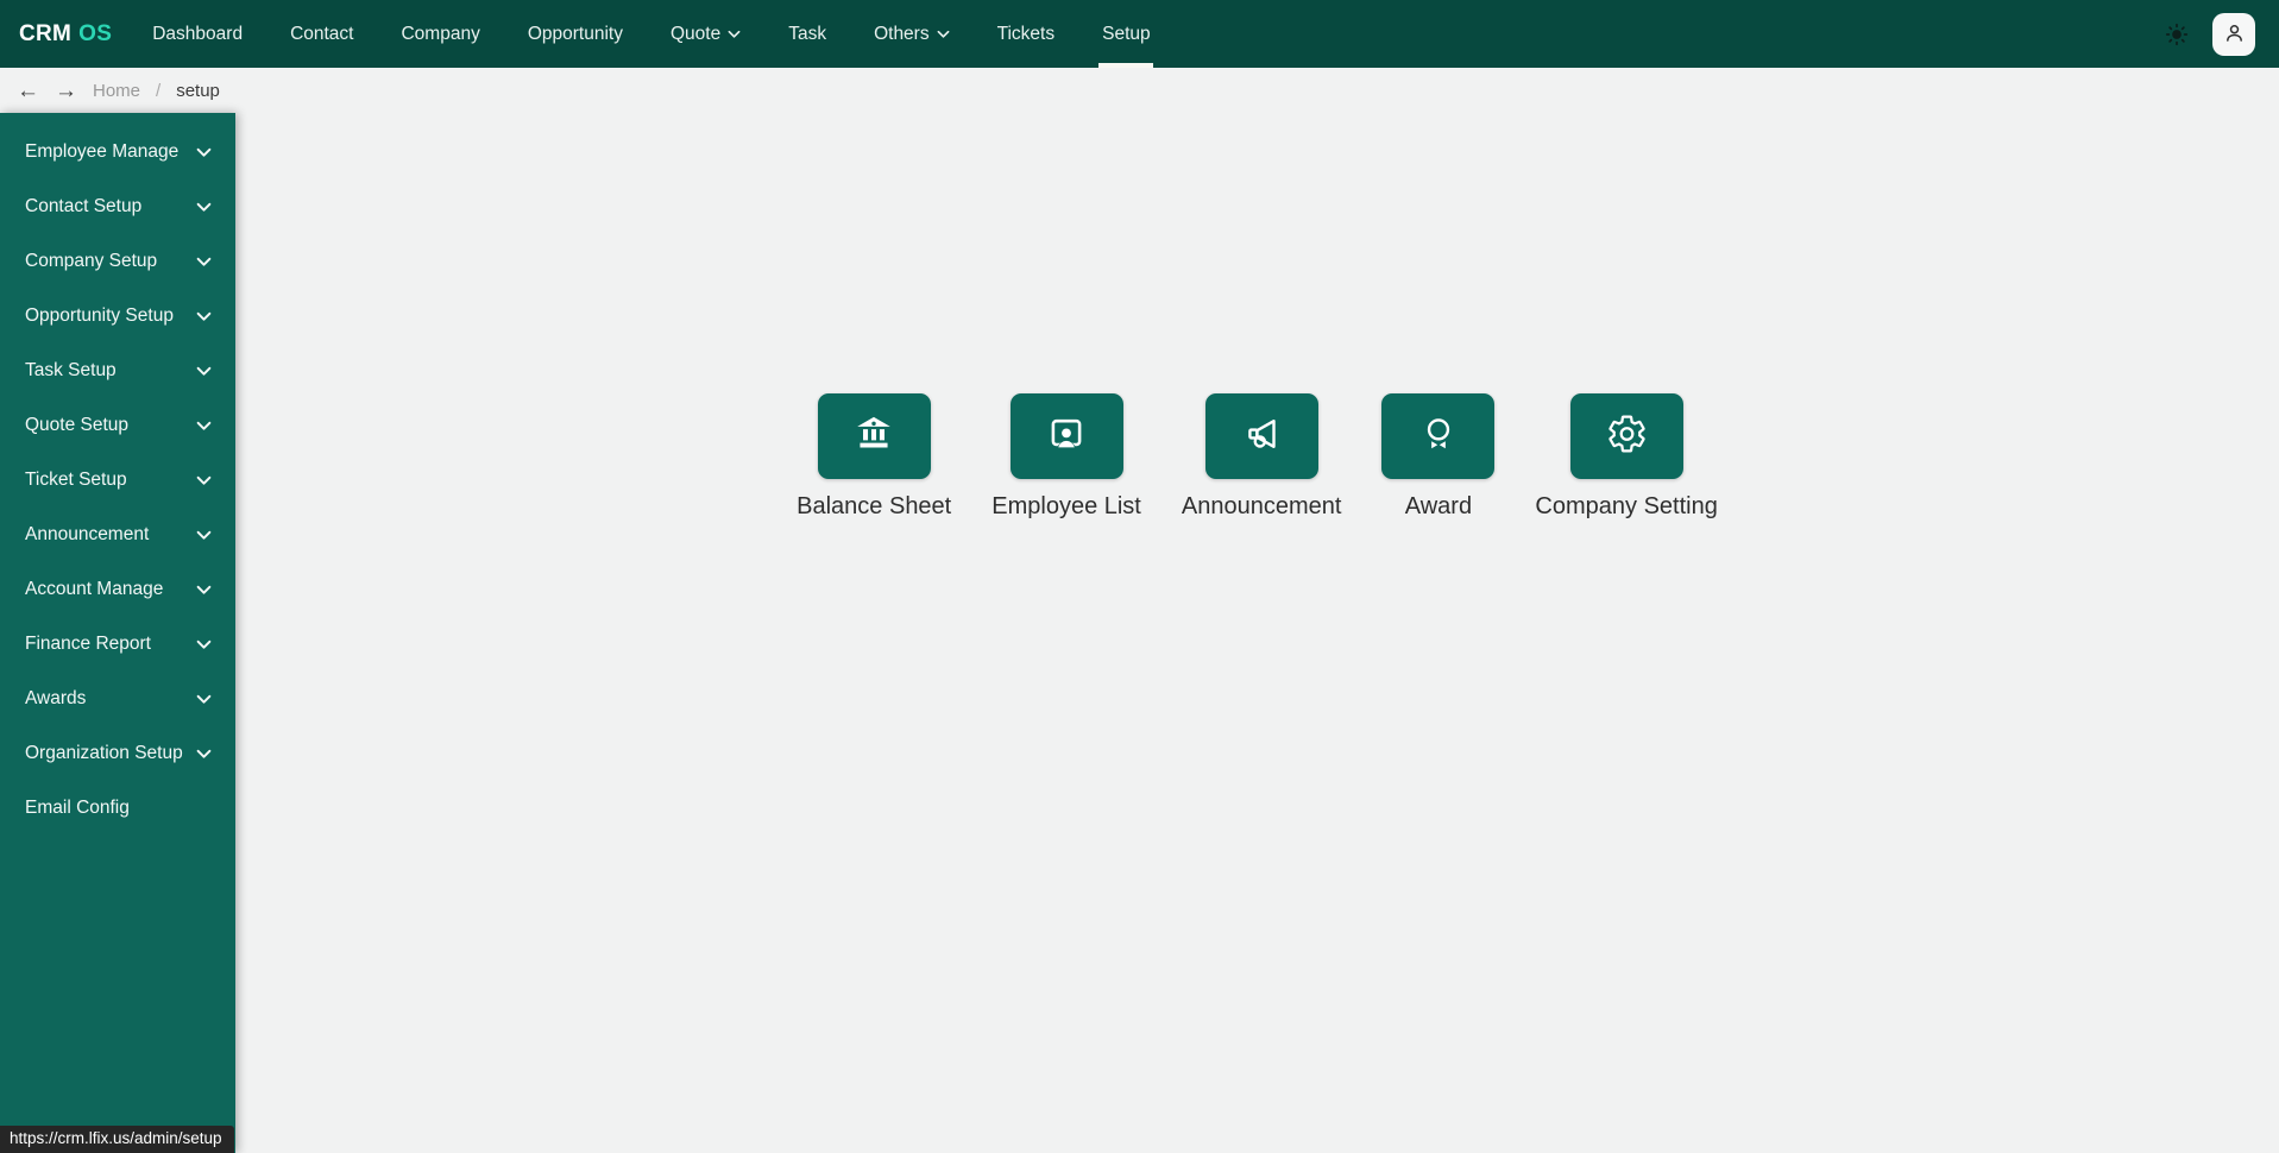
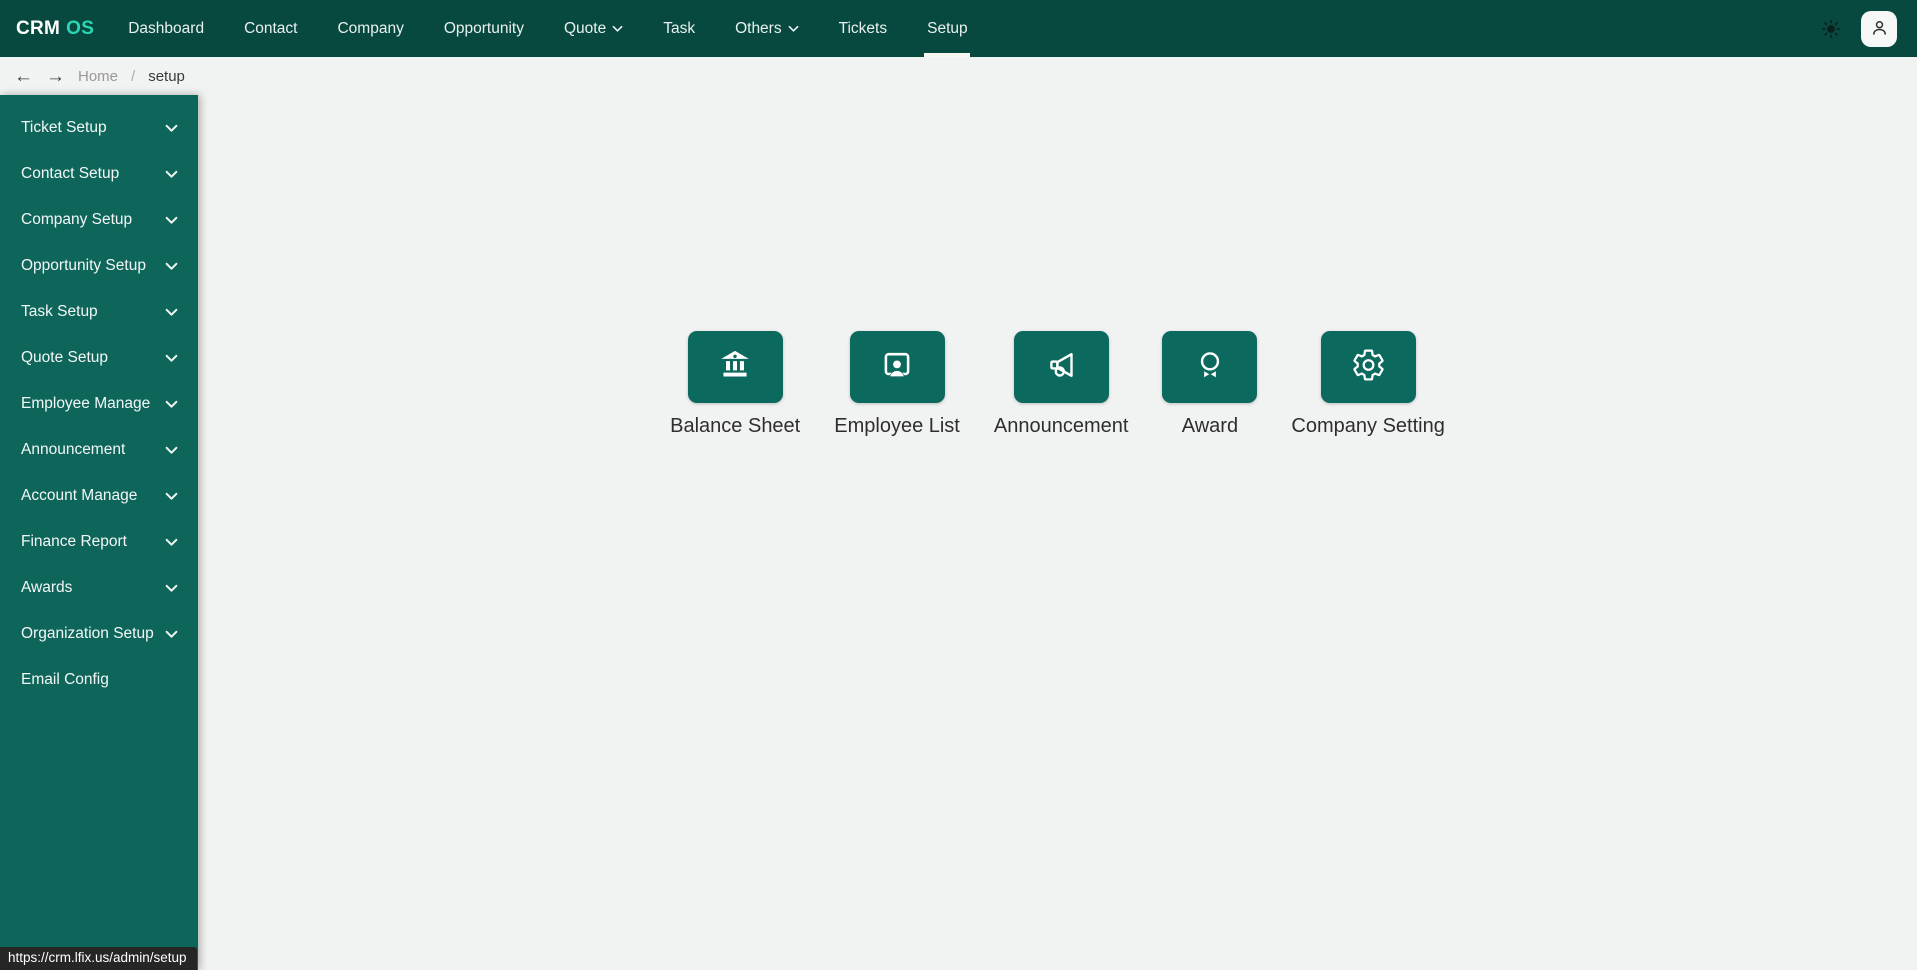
  CRM
  OS
  Dashboard
  Contact
  Company
  Opportunity
  Quote
  Task
  Others
  Tickets
  Setup
  ←
  →
  Home
  /
  setup
- Employee Manage
+ Ticket Setup
  Contact Setup
  Company Setup
  Opportunity Setup
  Task Setup
  Quote Setup
- Ticket Setup
+ Employee Manage
  Announcement
  Account Manage
  Finance Report
  Awards
  Organization Setup
  Email Config
  Balance Sheet
  Employee List
  Announcement
  Award
  Company Setting
  https://crm.lfix.us/admin/setup
